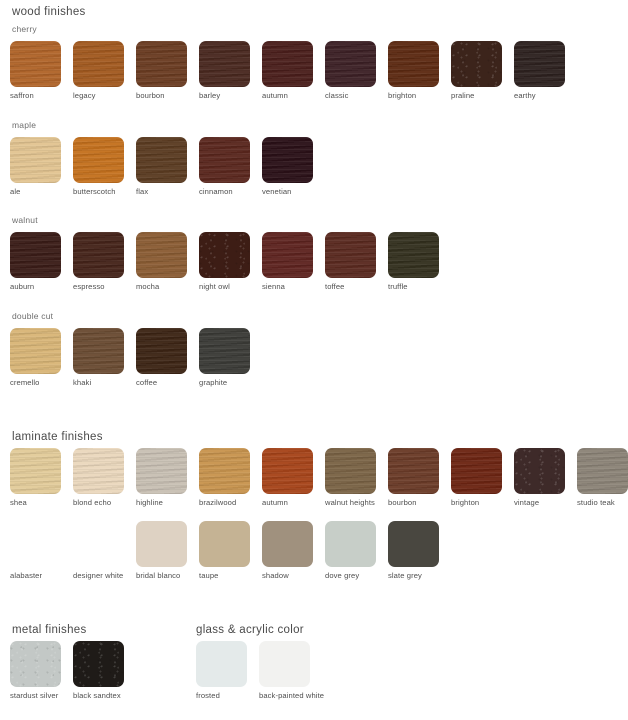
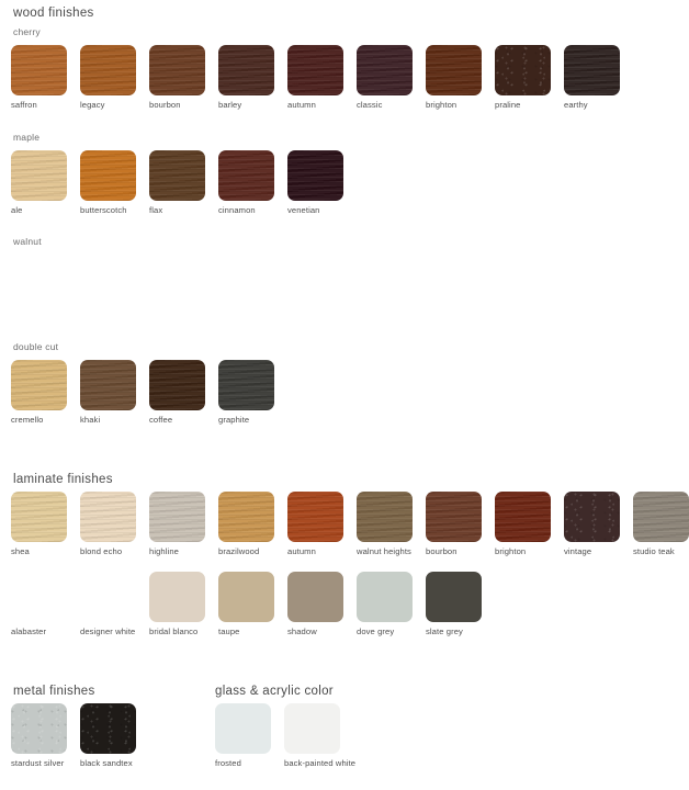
  wood finishes
  cherry
  saffron
  legacy
  bourbon
  barley
  autumn
  classic
  brighton
  praline
  earthy
  maple
  ale
  butterscotch
  flax
  cinnamon
  venetian
  walnut
- auburn
- espresso
- mocha
- night owl
- sienna
- toffee
- truffle
  double cut
  cremello
  khaki
  coffee
  graphite
  laminate finishes
  shea
  blond echo
  highline
  brazilwood
  autumn
  walnut heights
  bourbon
  brighton
  vintage
  studio teak
  alabaster
  designer white
  bridal blanco
  taupe
  shadow
  dove grey
  slate grey
  metal finishes
  stardust silver
  black sandtex
  glass & acrylic color
  frosted
  back-painted white
